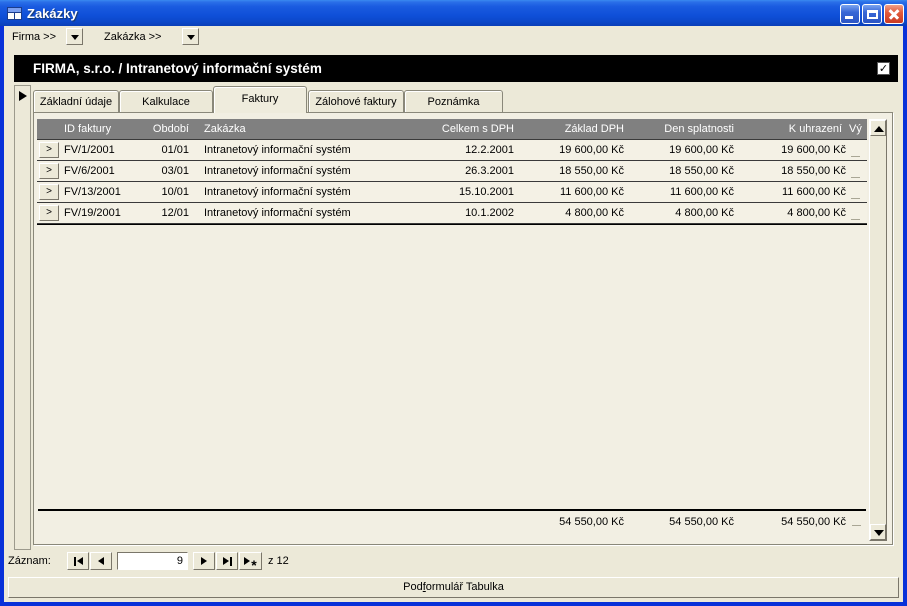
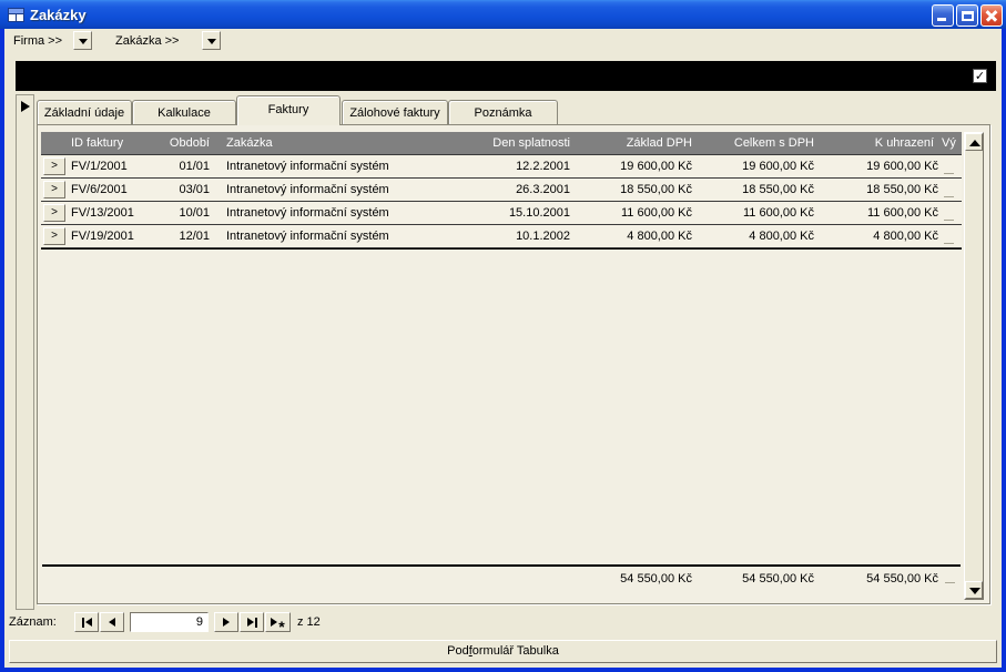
  Zakázky
  Firma >>
  Zakázka >>
- FIRMA, s.r.o. / Intranetový informační systém
  ✓
  Základní údaje
  Kalkulace
  Faktury
  Zálohové faktury
  Poznámka
  ID faktury
  Období
  Zakázka
- Celkem s DPH
+ Den splatnosti
  Základ DPH
- Den splatnosti
+ Celkem s DPH
  K uhrazení
  Vý
  >
  FV/1/2001
  01/01
  Intranetový informační systém
  12.2.2001
  19 600,00 Kč
  19 600,00 Kč
  19 600,00 Kč
  >
  FV/6/2001
  03/01
  Intranetový informační systém
  26.3.2001
  18 550,00 Kč
  18 550,00 Kč
  18 550,00 Kč
  >
  FV/13/2001
  10/01
  Intranetový informační systém
  15.10.2001
  11 600,00 Kč
  11 600,00 Kč
  11 600,00 Kč
  >
  FV/19/2001
  12/01
  Intranetový informační systém
  10.1.2002
  4 800,00 Kč
  4 800,00 Kč
  4 800,00 Kč
  54 550,00 Kč
  54 550,00 Kč
  54 550,00 Kč
  Záznam:
  9
  *
  z 12
  Podformulář Tabulka
